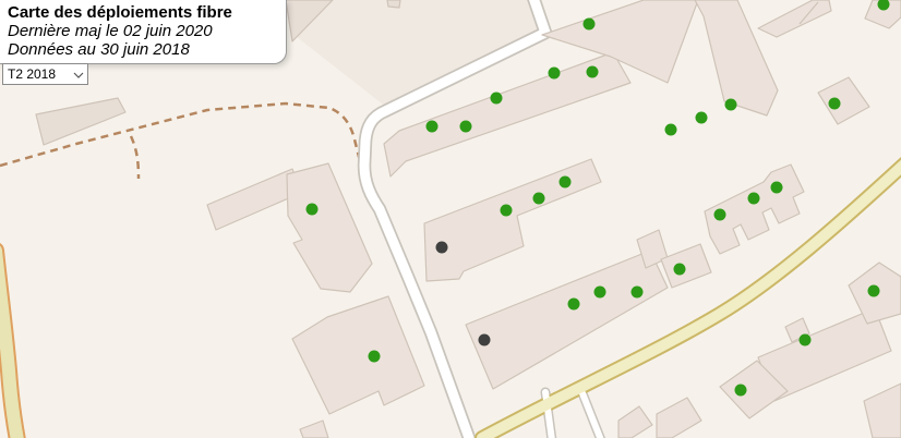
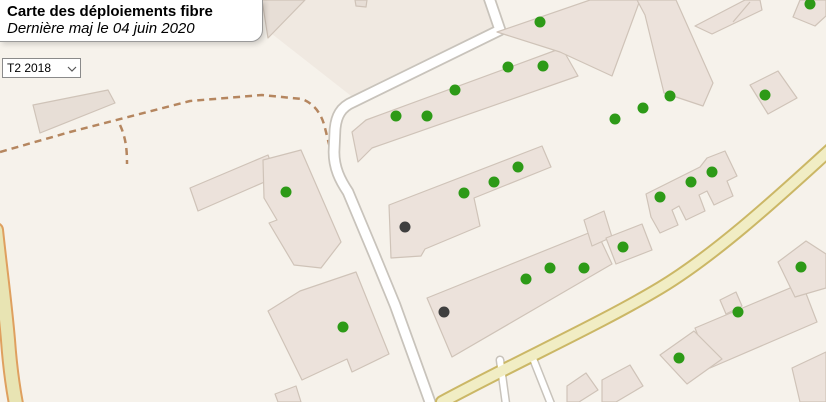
  Carte des déploiements fibre
- Dernière maj le 02 juin 2020
+ Dernière maj le 04 juin 2020
- Données au 30 juin 2018
  T2 2018
